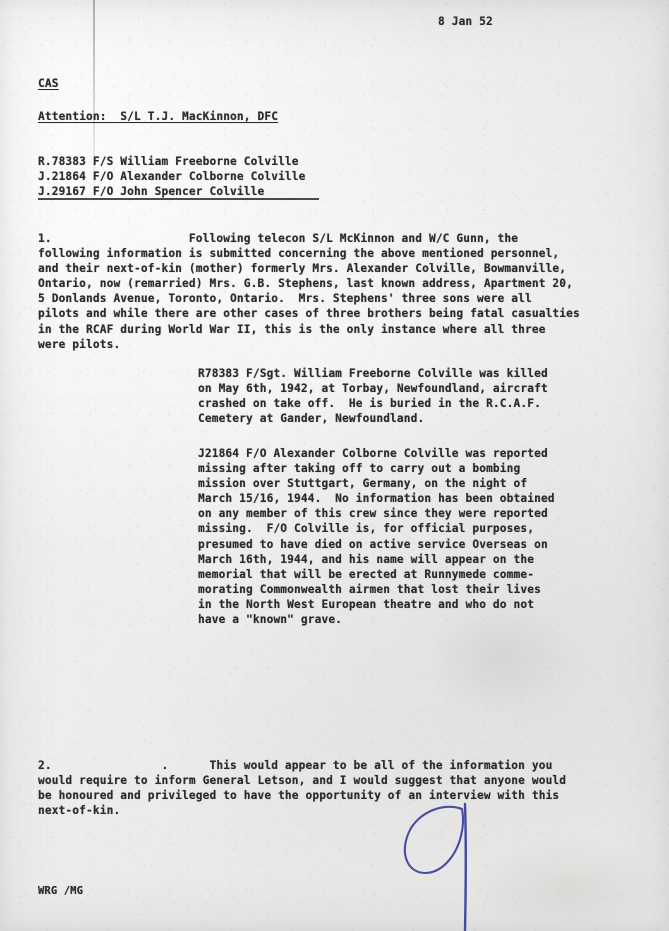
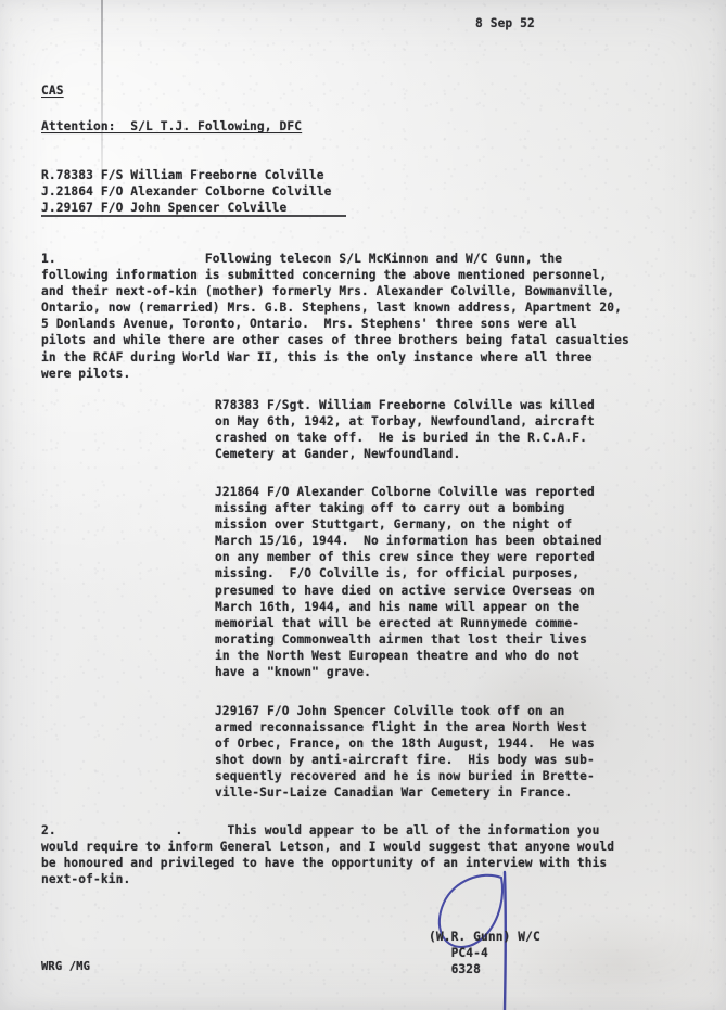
- 8 Jan 52
+ 8 Sep 52
  CAS
- Attention: S/L T.J. MacKinnon, DFC
+ Attention: S/L T.J. Following, DFC
  R.78383 F/S William Freeborne Colville J.21864 F/O Alexander Colborne Colville J.29167 F/O John Spencer Colville
  1. Following telecon S/L McKinnon and W/C Gunn, the
  following information is submitted concerning the above mentioned personnel,
  and their next-of-kin (mother) formerly Mrs. Alexander Colville, Bowmanville,
  Ontario, now (remarried) Mrs. G.B. Stephens, last known address, Apartment 20,
  5 Donlands Avenue, Toronto, Ontario. Mrs. Stephens' three sons were all
  pilots and while there are other cases of three brothers being fatal casualties
  in the RCAF during World War II, this is the only instance where all three
  were pilots.
  R78383 F/Sgt. William Freeborne Colville was killed
  on May 6th, 1942, at Torbay, Newfoundland, aircraft
  crashed on take off. He is buried in the R.C.A.F.
  Cemetery at Gander, Newfoundland.
  J21864 F/O Alexander Colborne Colville was reported
  missing after taking off to carry out a bombing
  mission over Stuttgart, Germany, on the night of
  March 15/16, 1944. No information has been obtained
  on any member of this crew since they were reported
  missing. F/O Colville is, for official purposes,
  presumed to have died on active service Overseas on
  March 16th, 1944, and his name will appear on the
  memorial that will be erected at Runnymede comme-
  morating Commonwealth airmen that lost their lives
  in the North West European theatre and who do not
  have a "known" grave.
+ J29167 F/O John Spencer Colville took off on an
+ armed reconnaissance flight in the area North West
+ of Orbec, France, on the 18th August, 1944. He was
+ shot down by anti-aircraft fire. His body was sub-
+ sequently recovered and he is now buried in Brette-
+ ville-Sur-Laize Canadian War Cemetery in France.
  2. . This would appear to be all of the information you
  would require to inform General Letson, and I would suggest that anyone would
  be honoured and privileged to have the opportunity of an interview with this
  next-of-kin.
+ (W.R. Gunn) W/C PC4-4 6328
  WRG /MG
